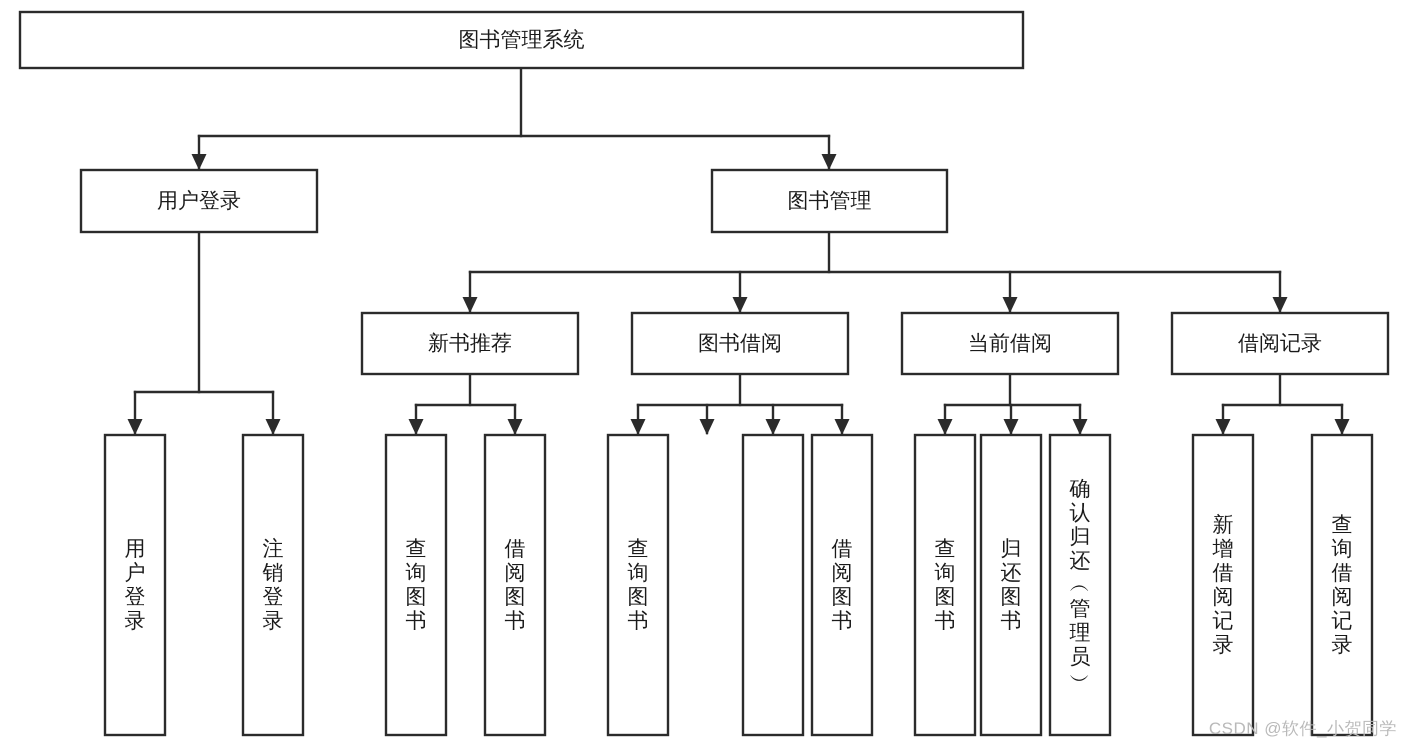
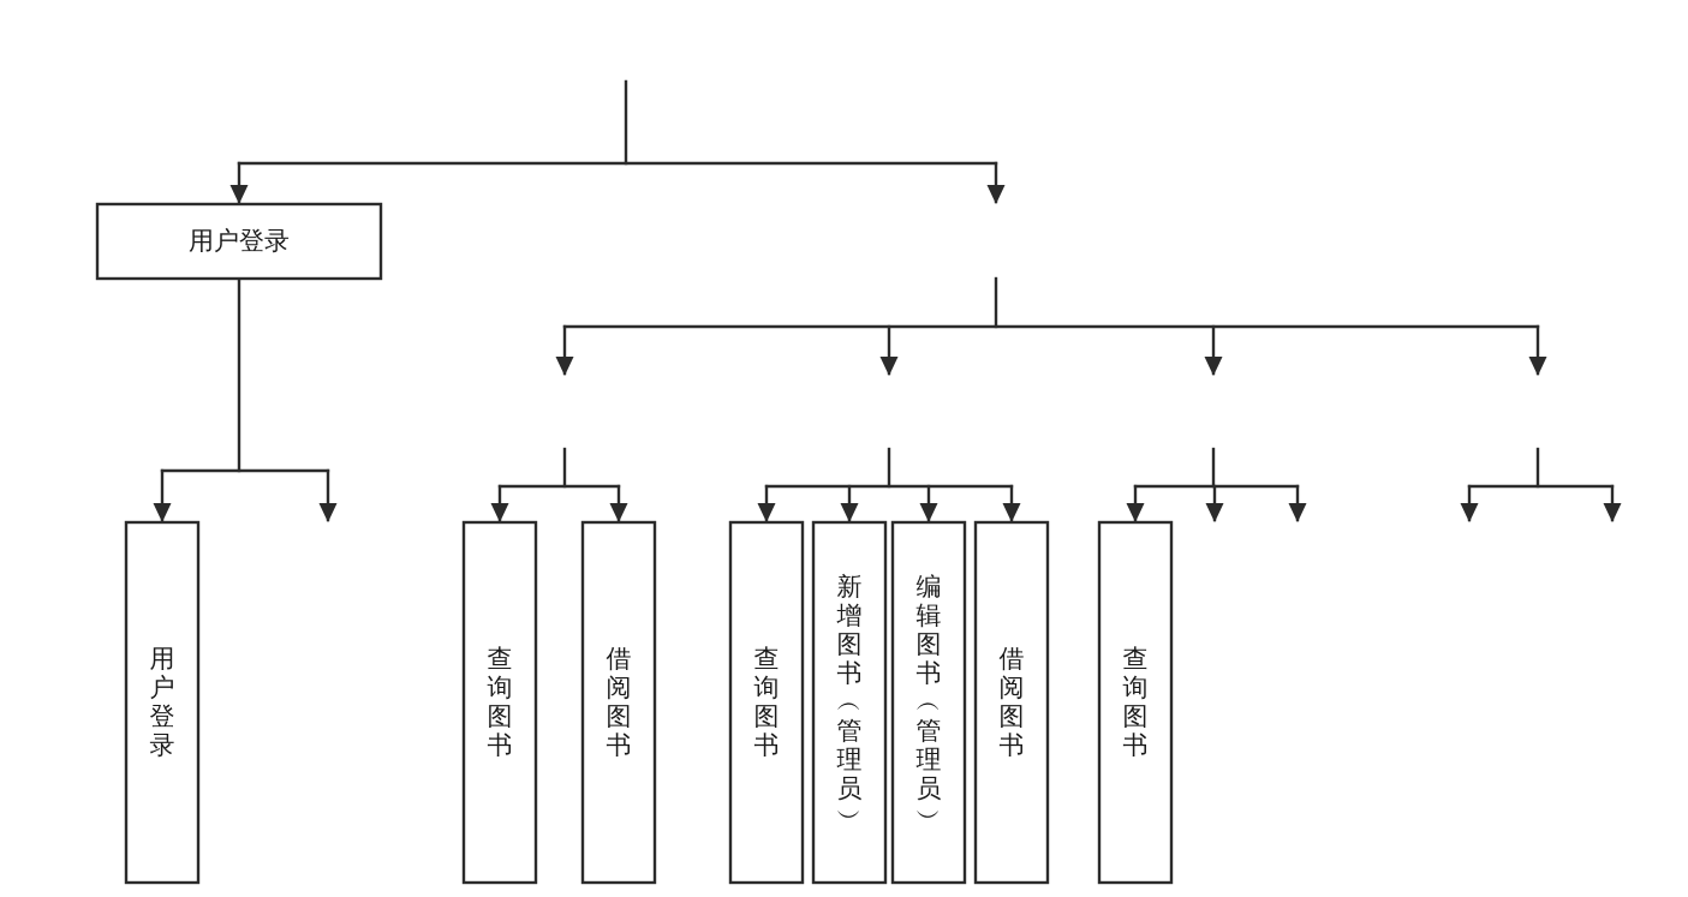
- 图书管理系统
  用户登录
- 图书管理
- 新书推荐
- 图书借阅
- 当前借阅
- 借阅记录
  用户登录
- 注销登录
  查询图书
  借阅图书
  查询图书
+ 新增图书 ︵ 管理员 ︶
+ 编辑图书 ︵ 管理员 ︶
  借阅图书
  查询图书
- 归还图书
- 确认归还 ︵ 管理员 ︶
- 新增借阅记录
- 查询借阅记录
- CSDN @软件_小贺同学
